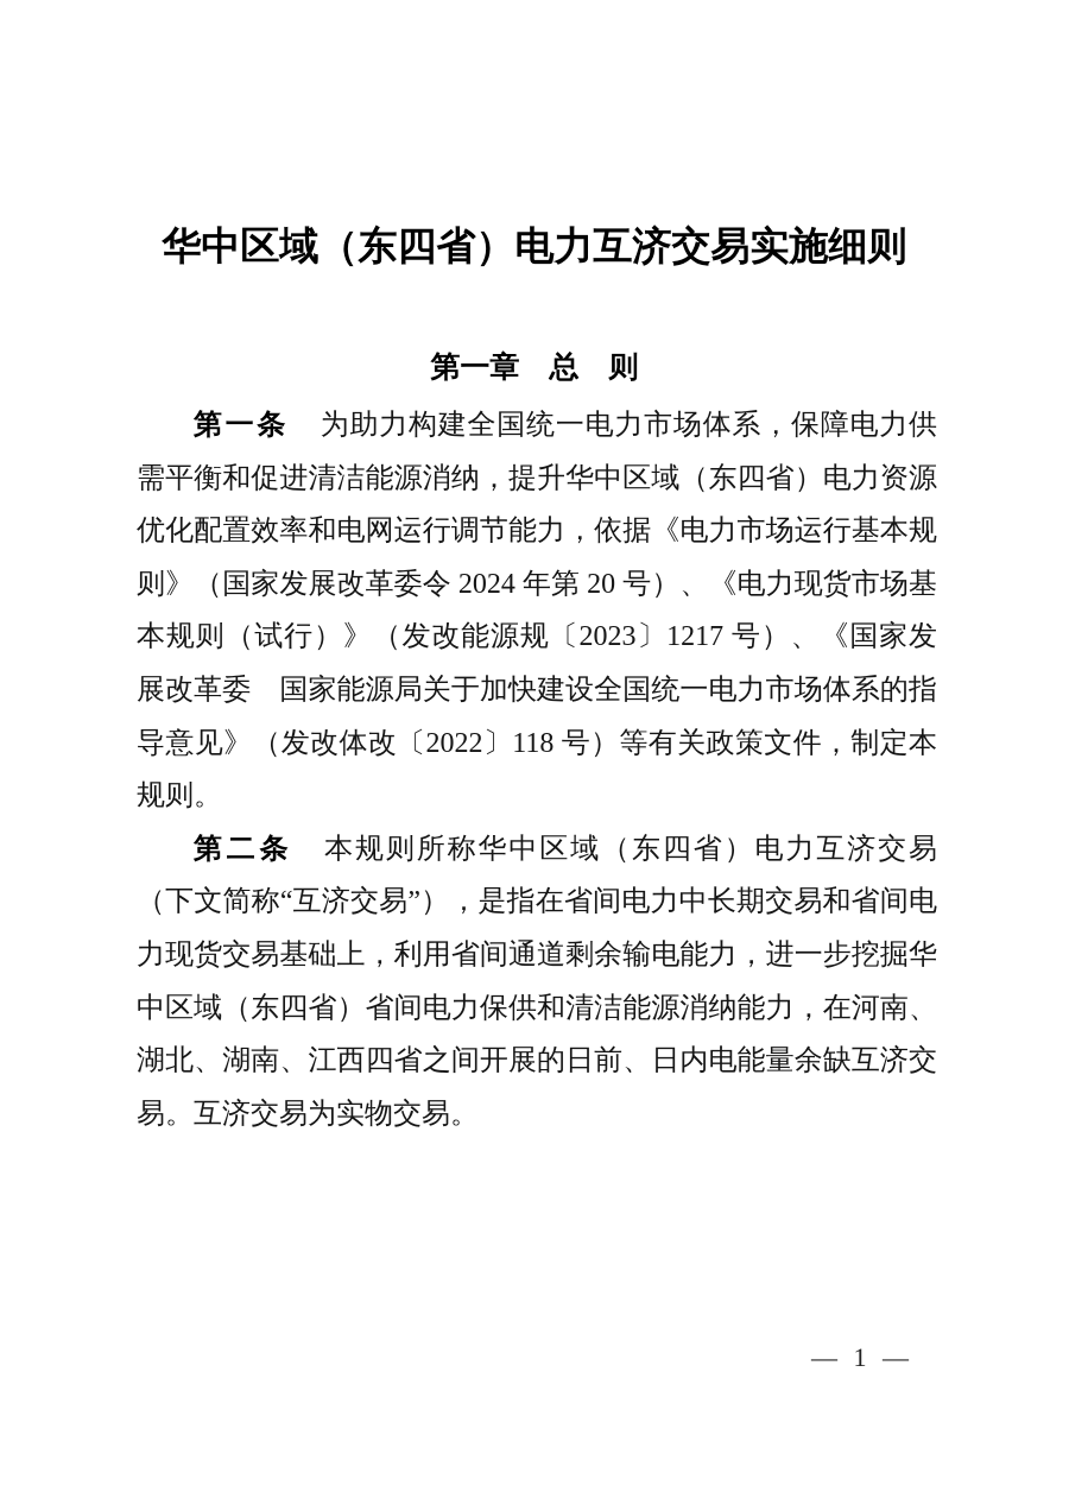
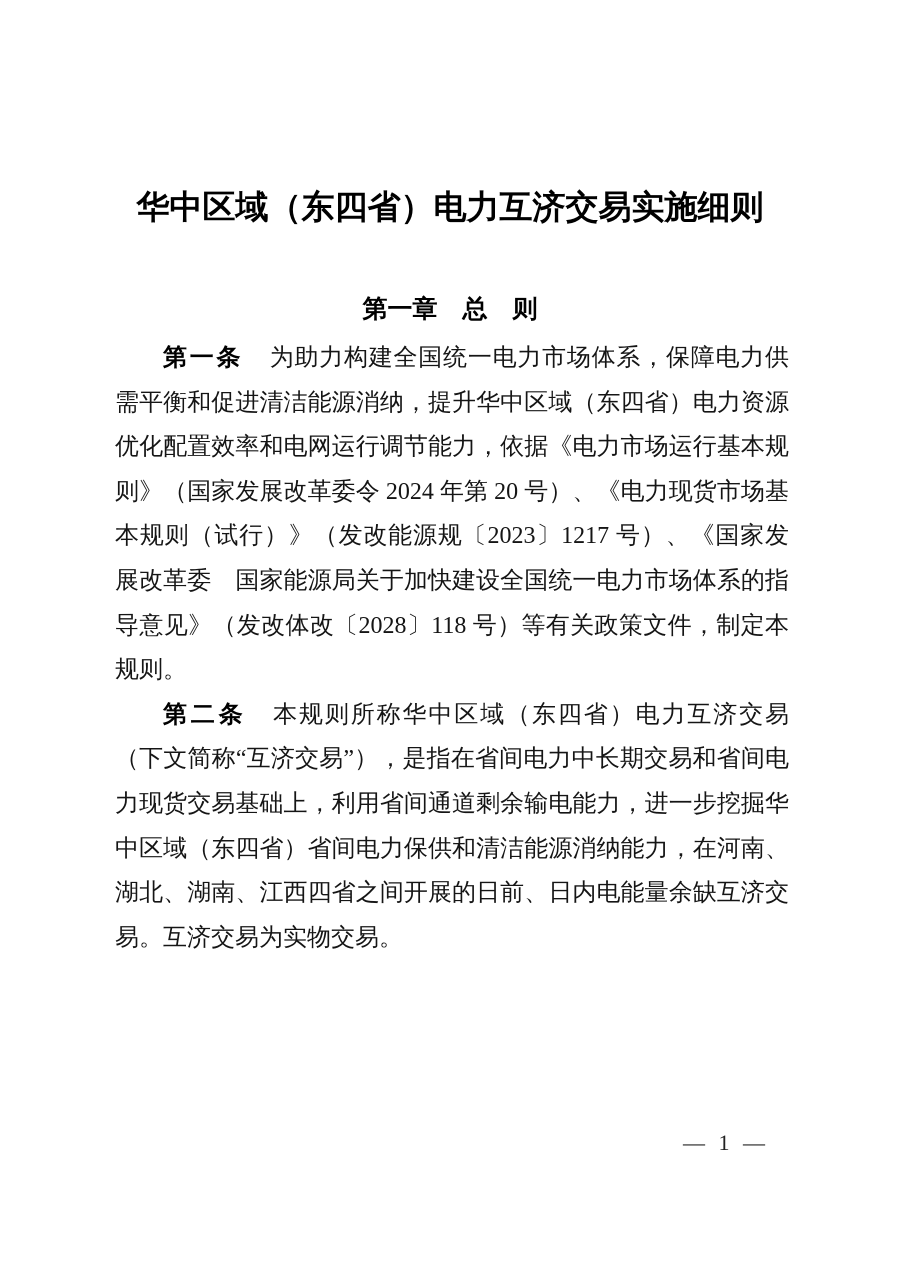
  华中区域（东四省）电力互济交易实施细则
  第一章 总 则
- 第一条 为助力构建全国统一电力市场体系，保障电力供需平衡和促进清洁能源消纳，提升华中区域（东四省）电力资源优化配置效率和电网运行调节能力，依据《电力市场运行基本规则》（国家发展改革委令 2024 年第 20 号）、《电力现货市场基本规则（试行）》（发改能源规〔2023〕1217 号）、《国家发展改革委 国家能源局关于加快建设全国统一电力市场体系的指导意见》（发改体改〔2022〕118 号）等有关政策文件，制定本规则。
+ 第一条 为助力构建全国统一电力市场体系，保障电力供需平衡和促进清洁能源消纳，提升华中区域（东四省）电力资源优化配置效率和电网运行调节能力，依据《电力市场运行基本规则》（国家发展改革委令 2024 年第 20 号）、《电力现货市场基本规则（试行）》（发改能源规〔2023〕1217 号）、《国家发展改革委 国家能源局关于加快建设全国统一电力市场体系的指导意见》（发改体改〔2028〕118 号）等有关政策文件，制定本规则。
  第二条 本规则所称华中区域（东四省）电力互济交易（下文简称“互济交易”），是指在省间电力中长期交易和省间电力现货交易基础上，利用省间通道剩余输电能力，进一步挖掘华中区域（东四省）省间电力保供和清洁能源消纳能力，在河南、湖北、湖南、江西四省之间开展的日前、日内电能量余缺互济交易。互济交易为实物交易。
  — 1 —
